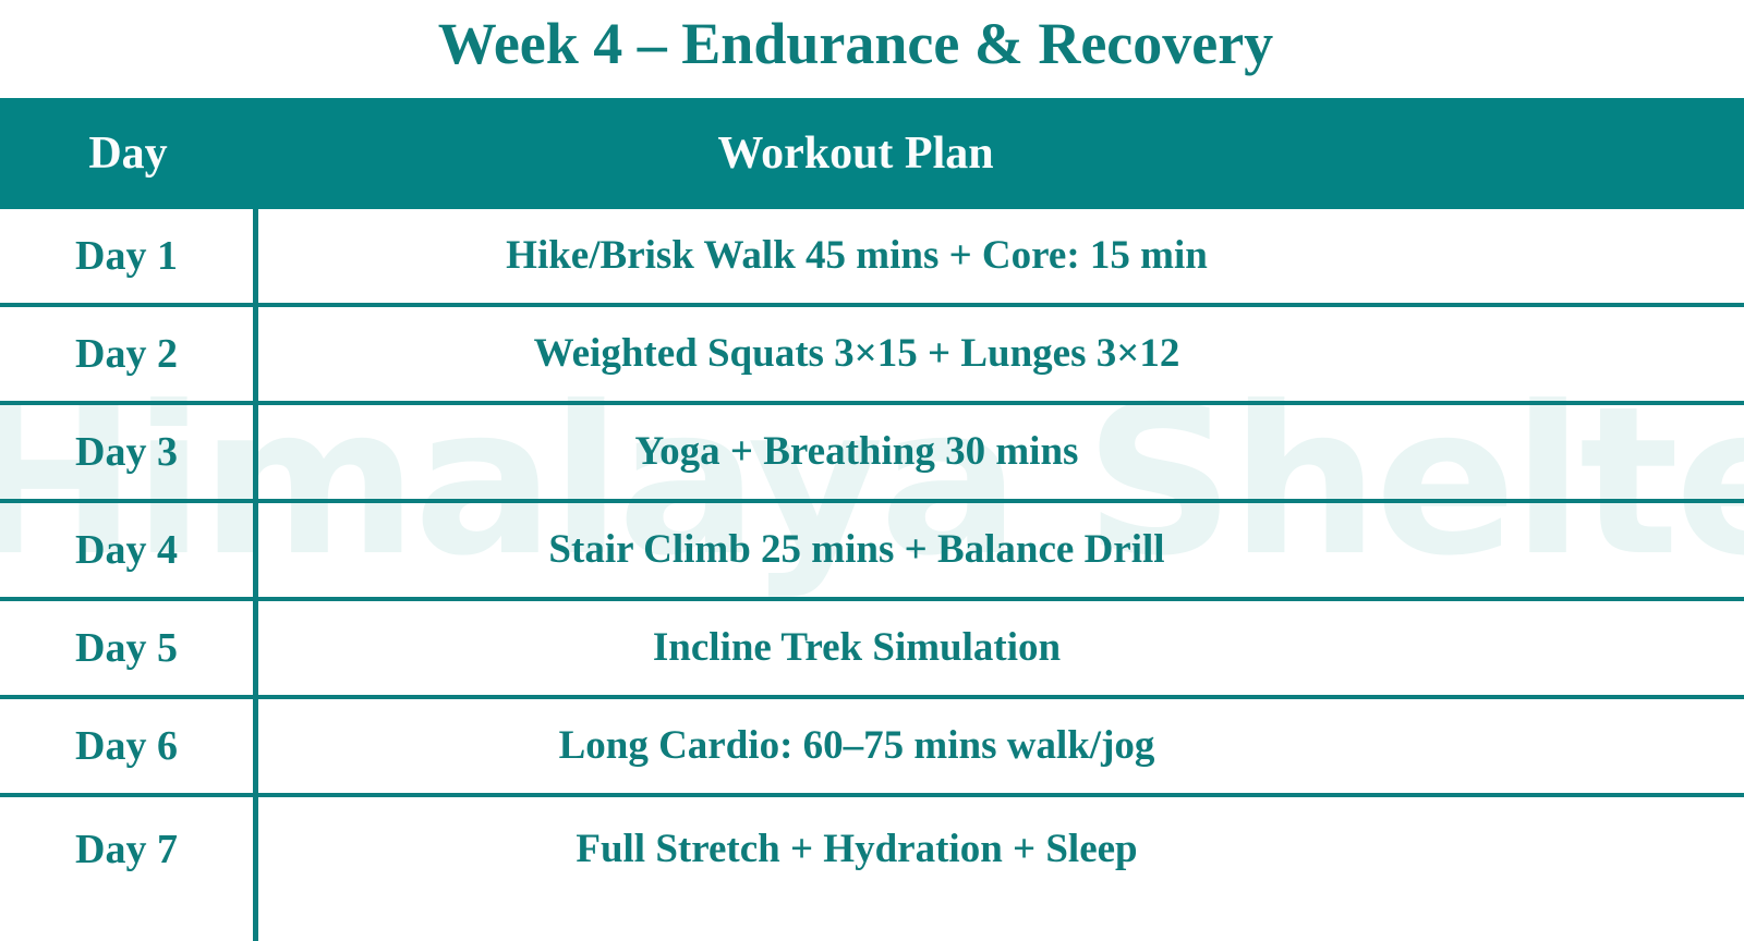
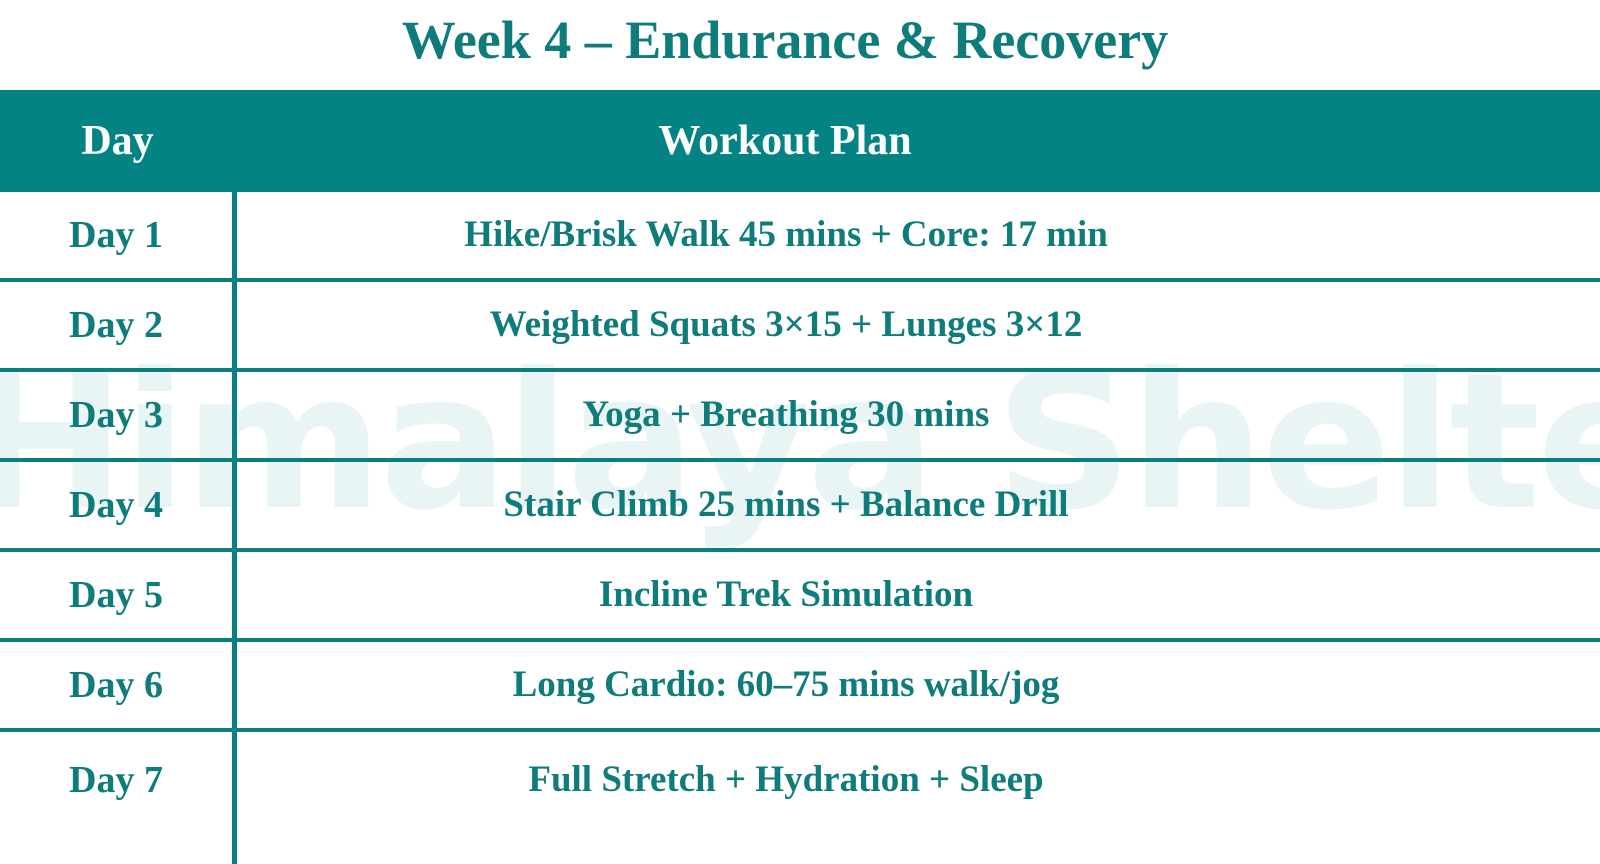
  Himalaya Shelte
  Week 4 – Endurance & Recovery
  Day
  Workout Plan
  Day 1
- Hike/Brisk Walk 45 mins + Core: 15 min
+ Hike/Brisk Walk 45 mins + Core: 17 min
  Day 2
  Weighted Squats 3×15 + Lunges 3×12
  Day 3
  Yoga + Breathing 30 mins
  Day 4
  Stair Climb 25 mins + Balance Drill
  Day 5
  Incline Trek Simulation
  Day 6
  Long Cardio: 60–75 mins walk/jog
  Day 7
  Full Stretch + Hydration + Sleep
